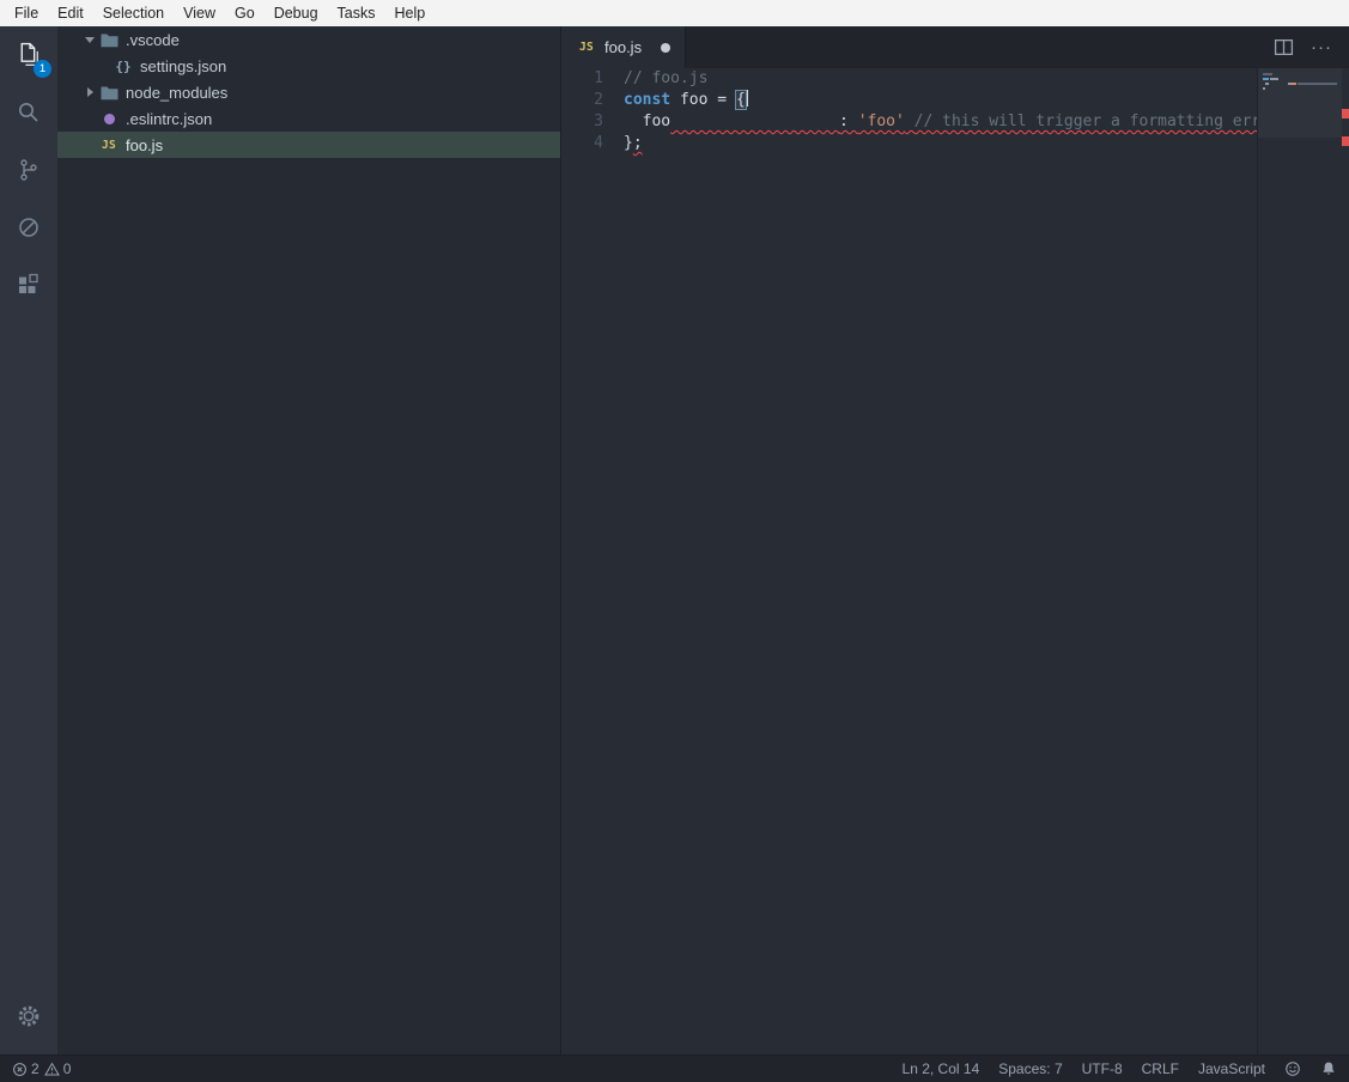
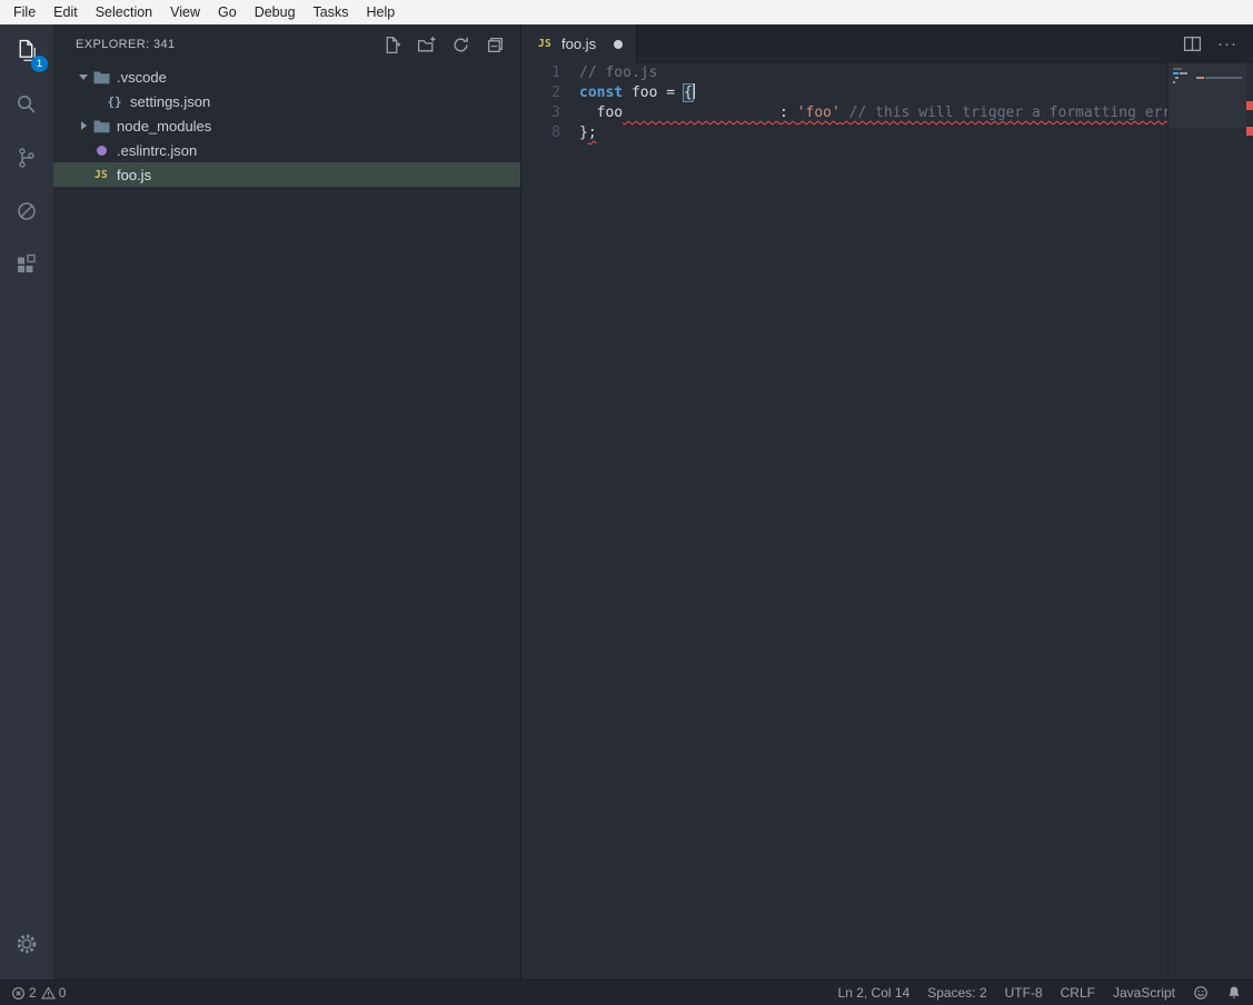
  File
  Edit
  Selection
  View
  Go
  Debug
  Tasks
  Help
  1
+ EXPLORER: 341
  .vscode
  {}
  settings.json
  node_modules
  .eslintrc.json
  JS
  foo.js
  JS
  foo.js
  ···
  1
  // foo.js
  2
  const foo = {
  3
  foo : 'foo' // this will trigger a formatting er
- 4
+ 8
  };
  2
  0
  Ln 2, Col 14
- Spaces: 7
+ Spaces: 2
  UTF-8
  CRLF
  JavaScript
